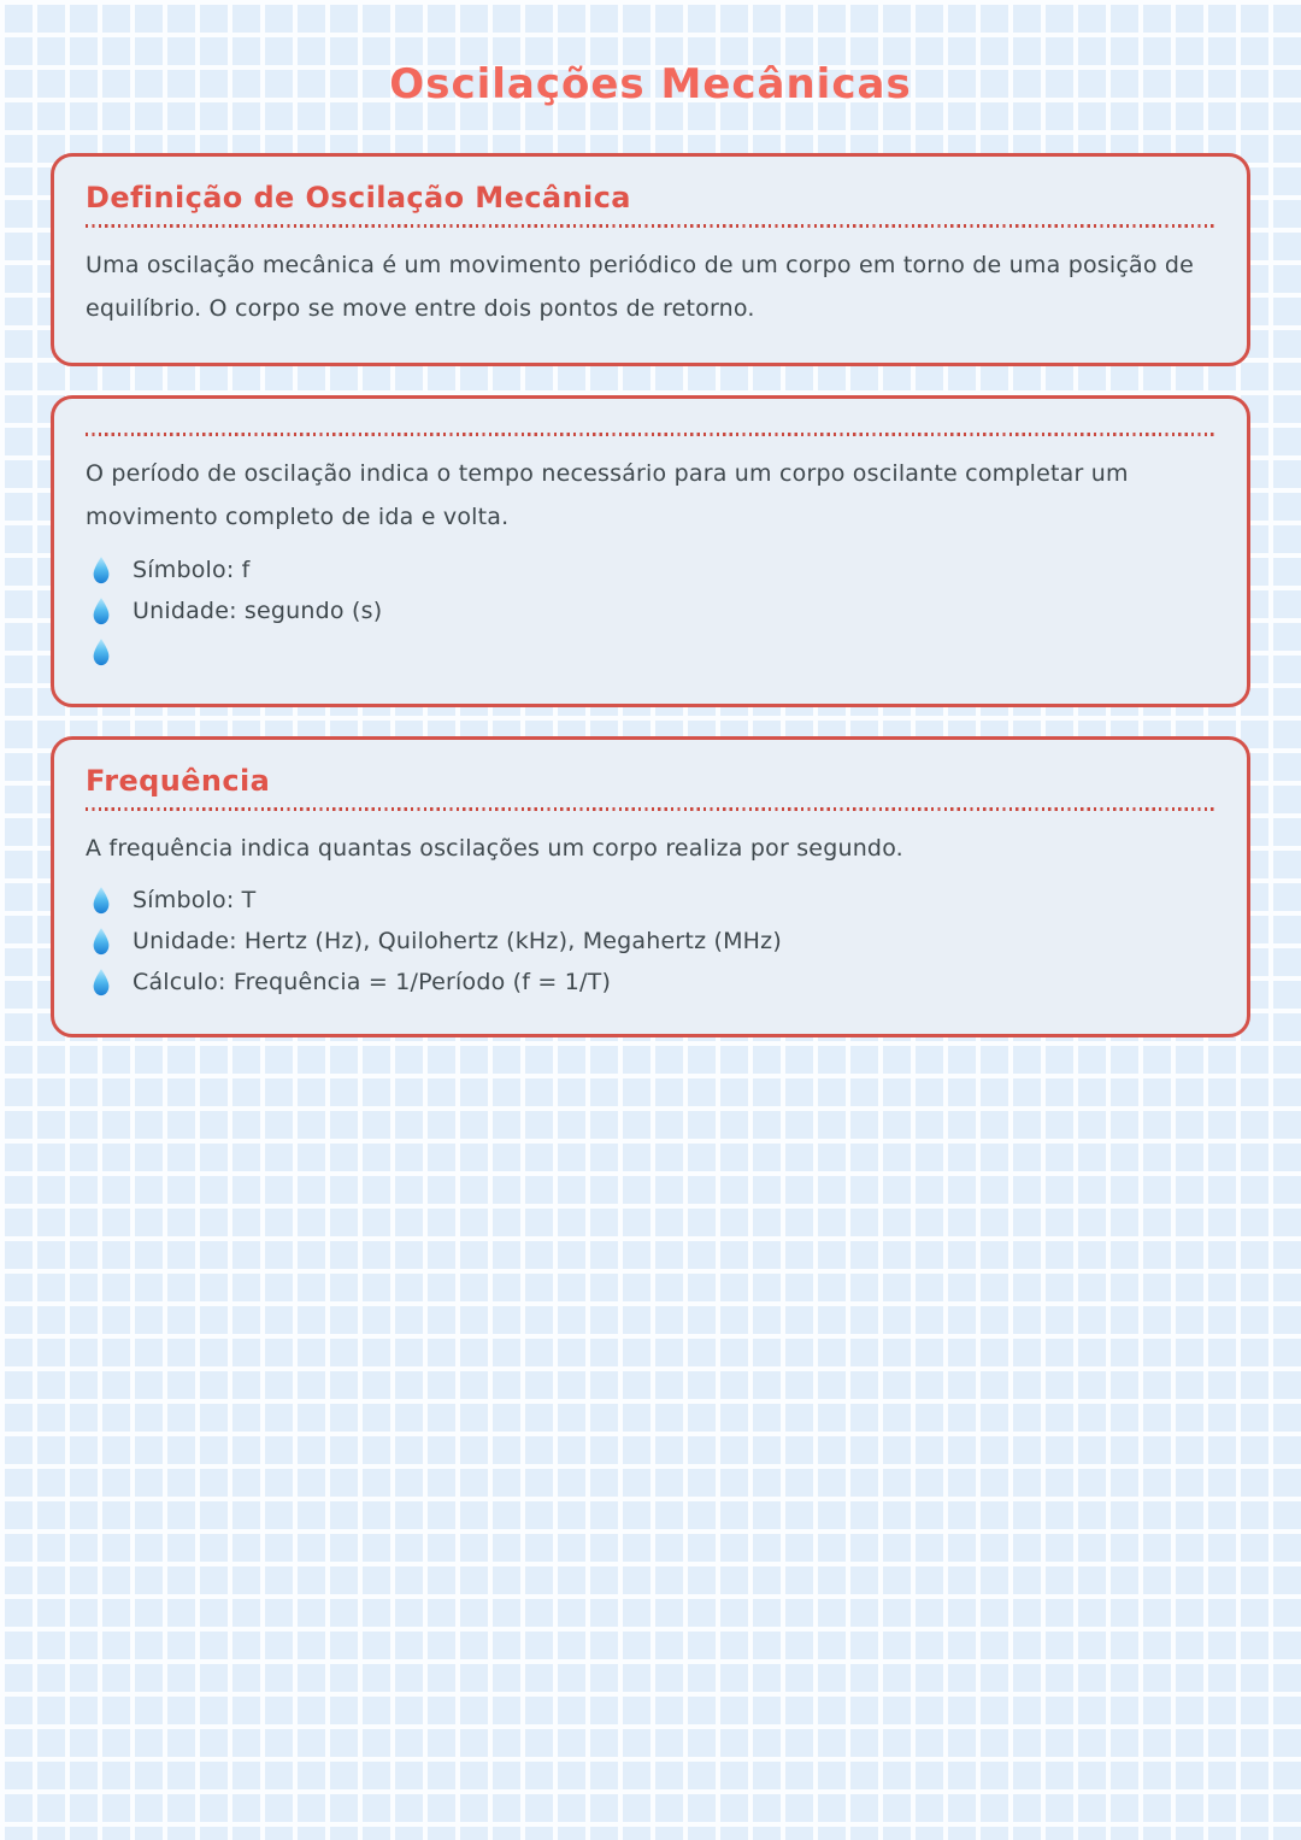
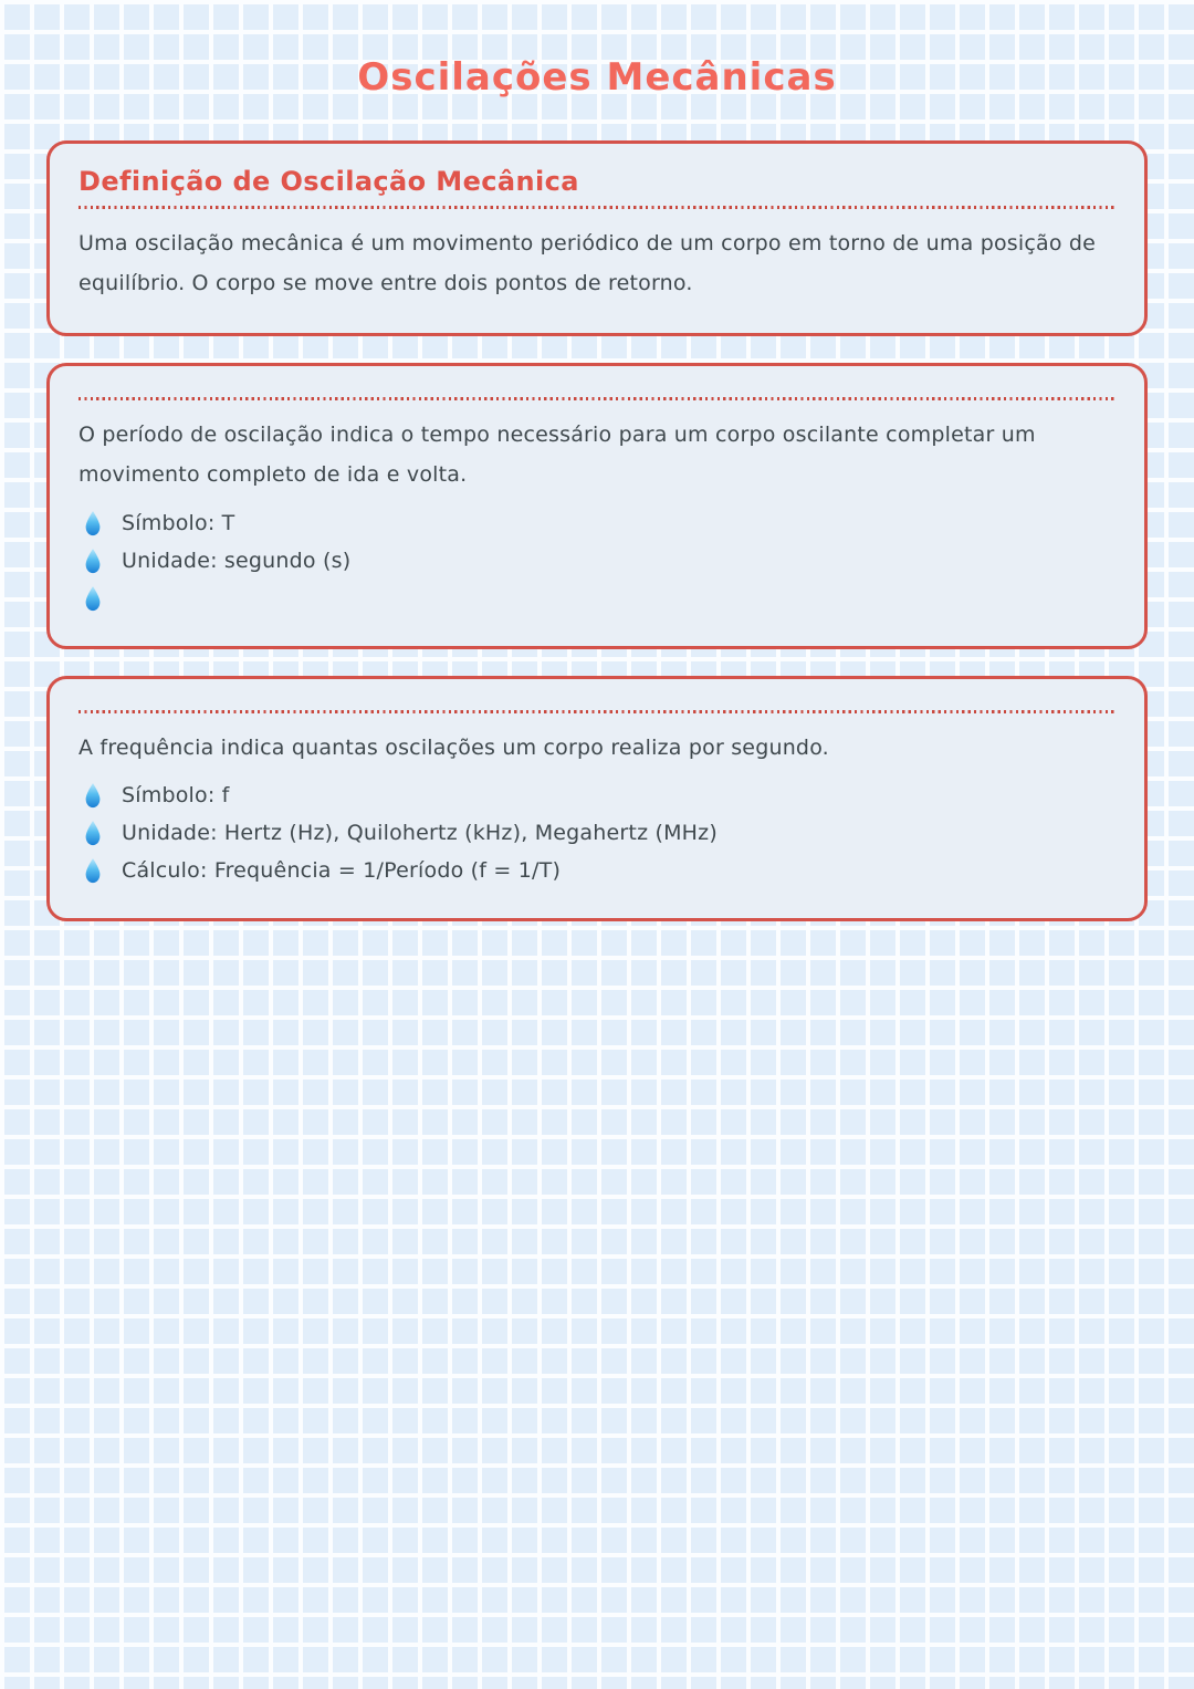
  Oscilações Mecânicas
  Definição de Oscilação Mecânica
  Uma oscilação mecânica é um movimento periódico de um corpo em torno de uma posição de equilíbrio. O corpo se move entre dois pontos de retorno.
  O período de oscilação indica o tempo necessário para um corpo oscilante completar um movimento completo de ida e volta.
- Símbolo: f
+ Símbolo: T
  Unidade: segundo (s)
- Frequência
  A frequência indica quantas oscilações um corpo realiza por segundo.
- Símbolo: T
+ Símbolo: f
  Unidade: Hertz (Hz), Quilohertz (kHz), Megahertz (MHz)
  Cálculo: Frequência = 1/Período (f = 1/T)
